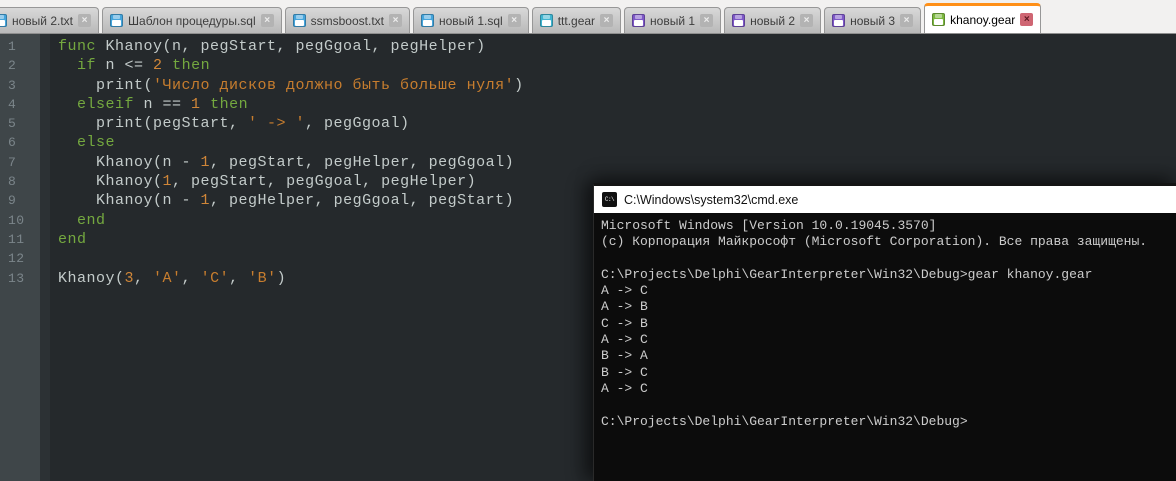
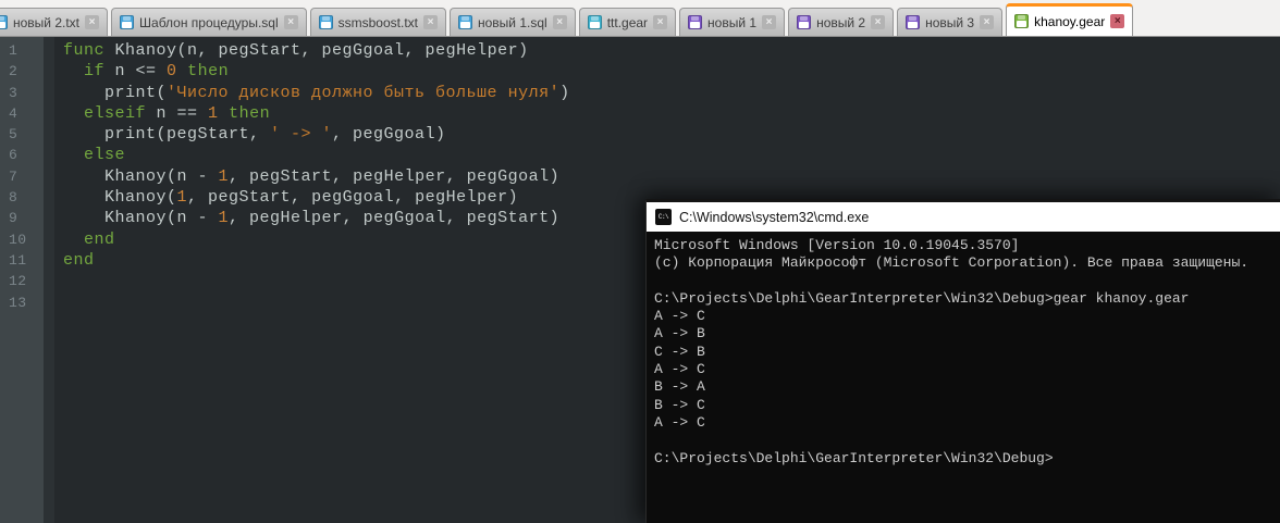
  новый 2.txt
  ×
  Шаблон процедуры.sql
  ×
  ssmsboost.txt
  ×
  новый 1.sql
  ×
  ttt.gear
  ×
  новый 1
  ×
  новый 2
  ×
  новый 3
  ×
  khanoy.gear
  ×
  1
  func Khanoy(n, pegStart, pegGgoal, pegHelper)
  2
- if n <= 2 then
+ if n <= 0 then
  3
  print('Число дисков должно быть больше нуля')
  4
  elseif n == 1 then
  5
  print(pegStart, ' -> ', pegGgoal)
  6
  else
  7
  Khanoy(n - 1, pegStart, pegHelper, pegGgoal)
  8
  Khanoy(1, pegStart, pegGgoal, pegHelper)
  9
  Khanoy(n - 1, pegHelper, pegGgoal, pegStart)
  10
  end
  11
  end
  12
  13
- Khanoy(3, 'A', 'C', 'B')
  C:\Windows\system32\cmd.exe
  Microsoft Windows [Version 10.0.19045.3570]
  (c) Корпорация Майкрософт (Microsoft Corporation). Все права защищены.
  C:\Projects\Delphi\GearInterpreter\Win32\Debug>gear khanoy.gear
  A -> C
  A -> B
  C -> B
  A -> C
  B -> A
  B -> C
  A -> C
  C:\Projects\Delphi\GearInterpreter\Win32\Debug>
